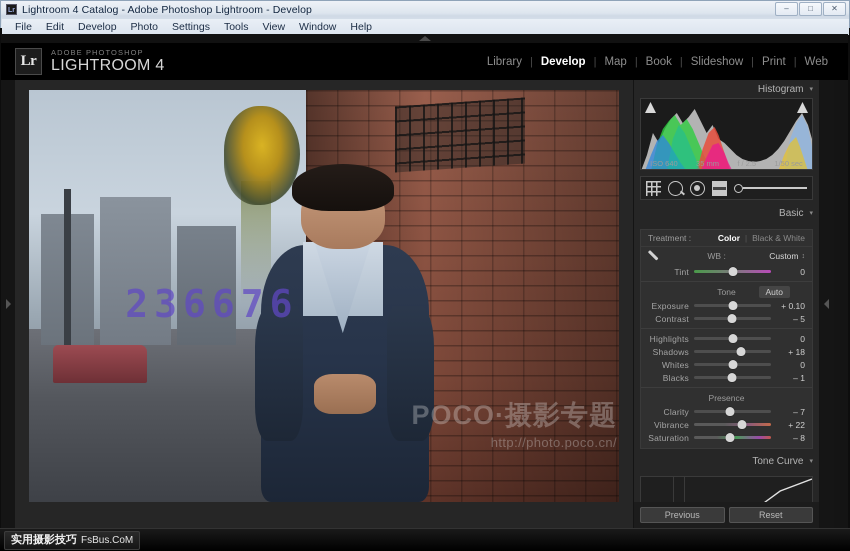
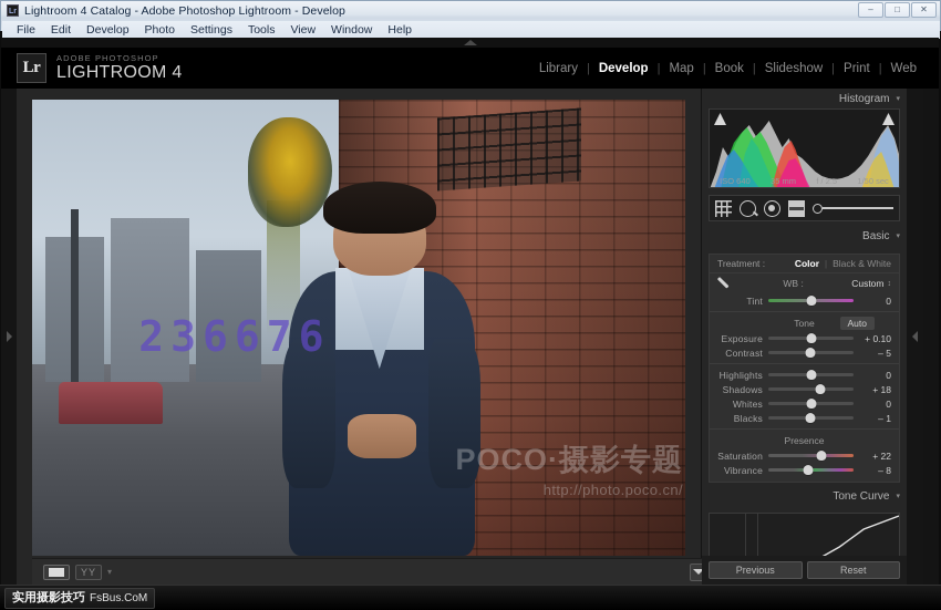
  Lightroom 4 Catalog - Adobe Photoshop Lightroom - Develop
  –
  □
  ✕
  File
  Edit
  Develop
  Photo
  Settings
  Tools
  View
  Window
  Help
  Lr
  ADOBE PHOTOSHOP
  LIGHTROOM 4
  Library
  |
  Develop
  |
  Map
  |
  Book
  |
  Slideshow
  |
  Print
  |
  Web
  236676
  POCO·摄影专题
  http://photo.poco.cn/
+ YY
+ ▾
  Histogram
  ISO 640
  35 mm
  f / 2.5
  1/50 sec
  Basic
  Treatment :
  Color
  Black & White
  WB :
  Custom
  Tint
  0
  Tone
  Auto
  Exposure
  + 0.10
  Contrast
  – 5
  Highlights
  0
  Shadows
  + 18
  Whites
  0
  Blacks
  – 1
  Presence
- Clarity
- – 7
- Vibrance
+ Saturation
  + 22
- Saturation
+ Vibrance
  – 8
  Tone Curve
  Previous
  Reset
  实用摄影技巧
  FsBus.CoM
